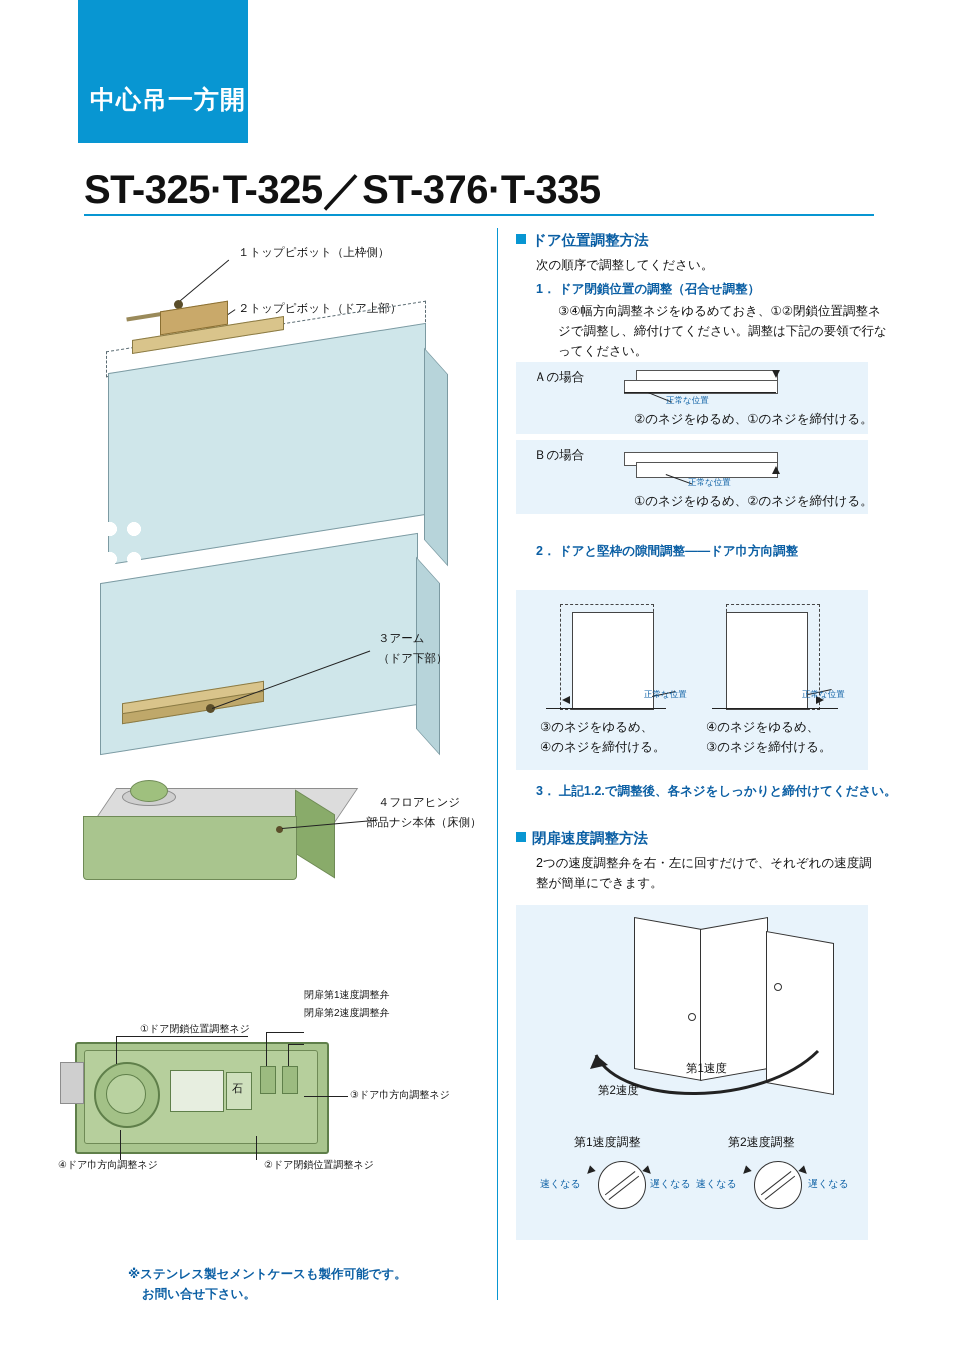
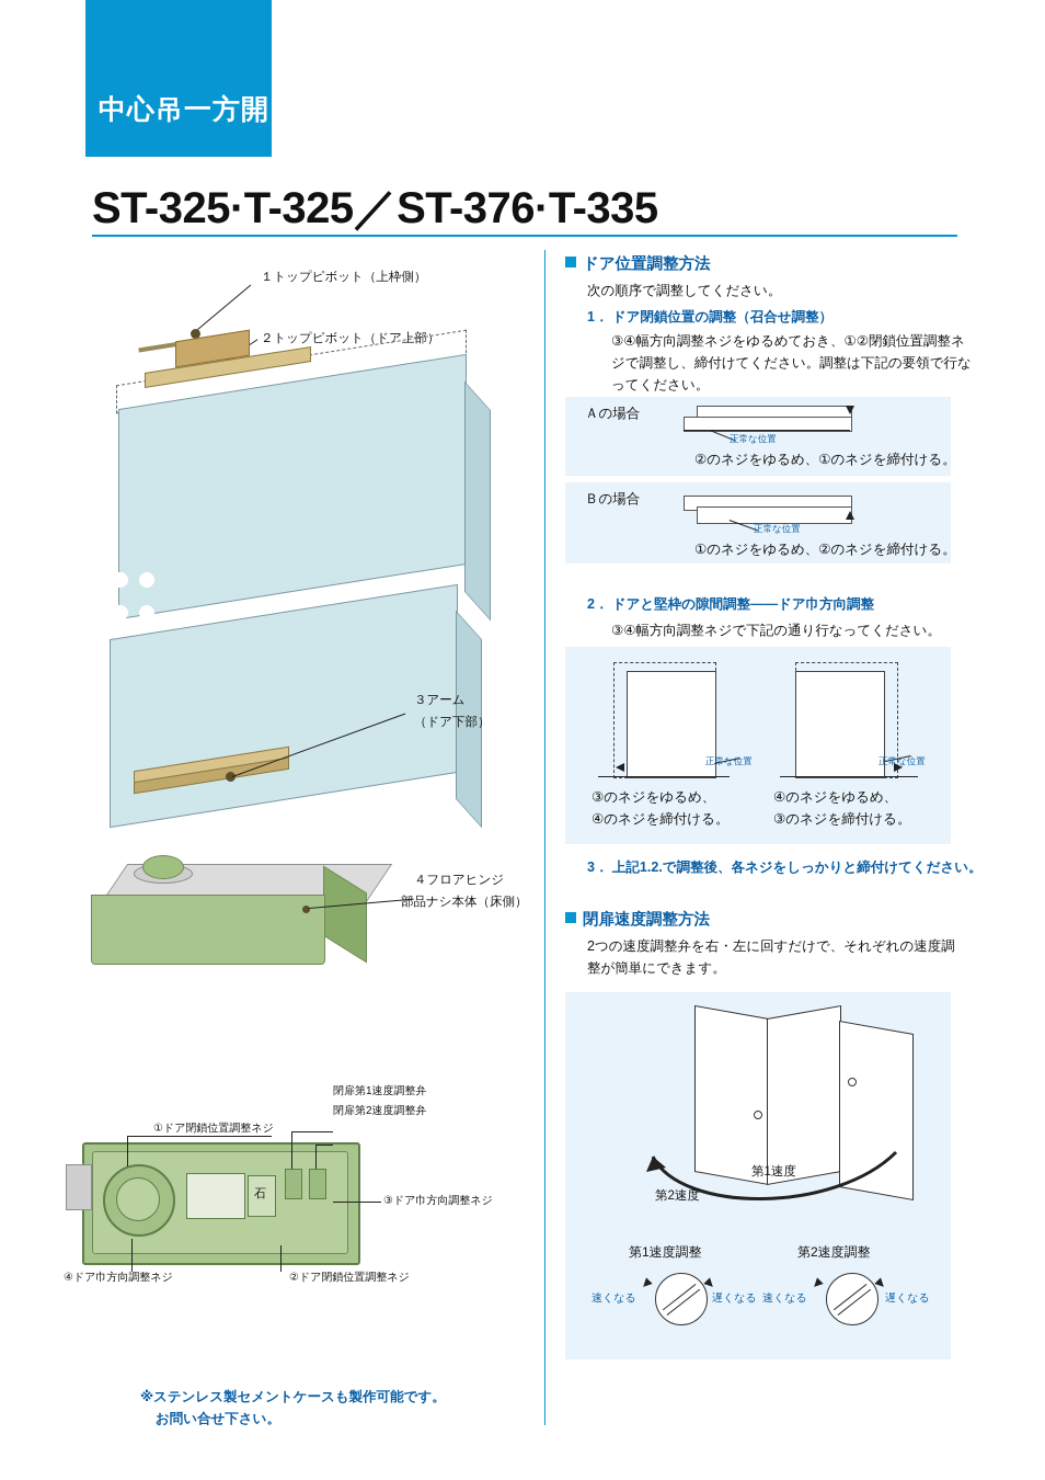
  中心吊一方開き
  ST-325·T-325／ST-376·T-335
  １トップピボット（上枠側）
  ２トップピボット（ドア上部）
  ３アーム
  （ドア下部）
  ４フロアヒンジ
  部品ナシ本体（床側）
  石
  閉扉第1速度調整弁
  閉扉第2速度調整弁
  ①ドア閉鎖位置調整ネジ
  ③ドア巾方向調整ネジ
  ②ドア閉鎖位置調整ネジ
  ④ドア巾方向調整ネジ
  ※ステンレス製セメントケースも製作可能です。
  お問い合せ下さい。
  ドア位置調整方法
  次の順序で調整してください。
  1． ドア閉鎖位置の調整（召合せ調整）
  ③④幅方向調整ネジをゆるめておき、①②閉鎖位置調整ネ
  ジで調整し、締付けてください。調整は下記の要領で行な
  ってください。
  Ａの場合
  正常な位置
  ②のネジをゆるめ、①のネジを締付ける。
  Ｂの場合
  正常な位置
  ①のネジをゆるめ、②のネジを締付ける。
  2． ドアと堅枠の隙間調整――ドア巾方向調整
+ ③④幅方向調整ネジで下記の通り行なってください。
  正常な位置
  ③のネジをゆるめ、
  ④のネジを締付ける。
  正常な位置
  ④のネジをゆるめ、
  ③のネジを締付ける。
  3． 上記1.2.で調整後、各ネジをしっかりと締付けてください。
  閉扉速度調整方法
  2つの速度調整弁を右・左に回すだけで、それぞれの速度調
  整が簡単にできます。
  第1速度
  第2速度
  第1速度調整
  第2速度調整
  速くなる
  遅くなる
  速くなる
  遅くなる
